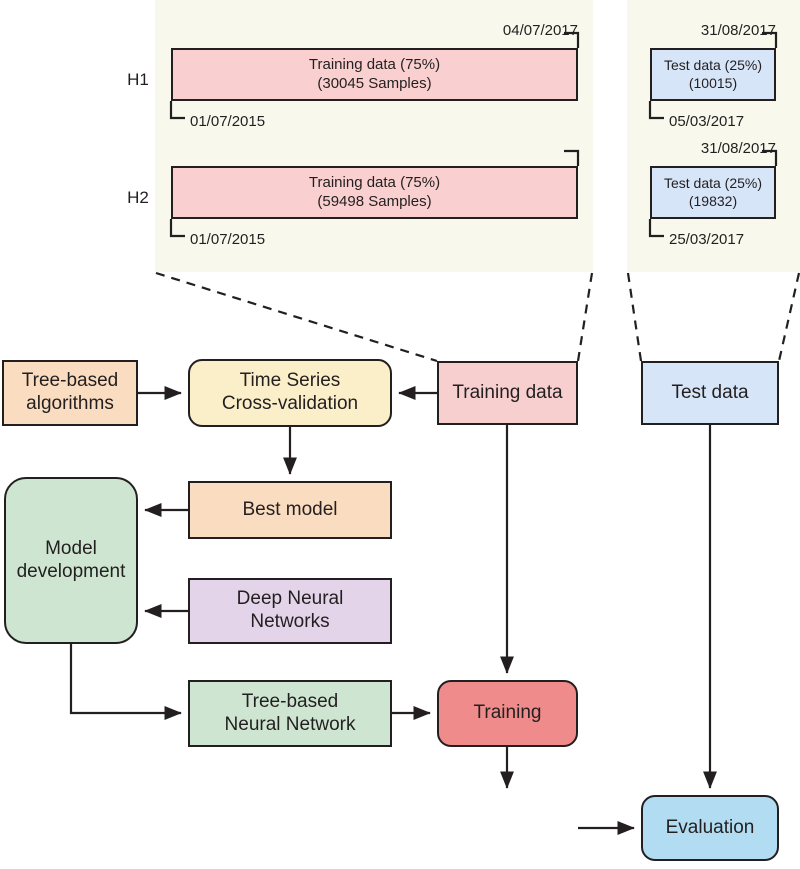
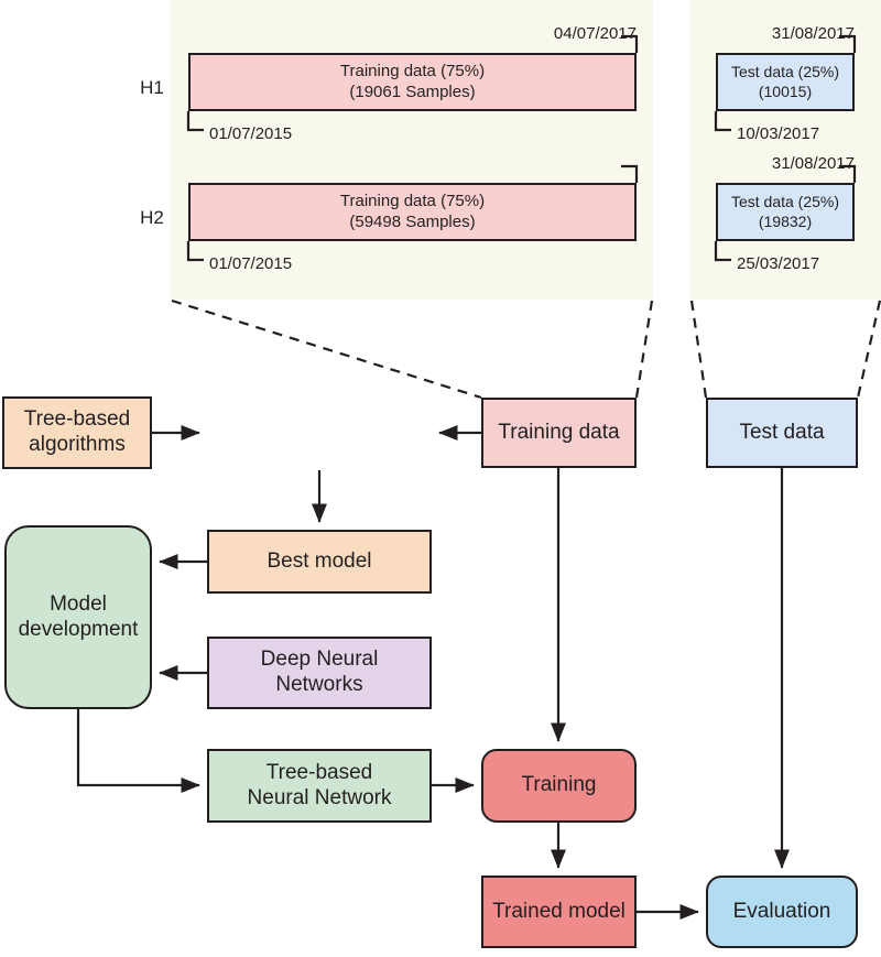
  H1
  Training data (75%)
- (30045 Samples)
+ (19061 Samples)
  04/07/2017
  01/07/2015
  Test data (25%)
  (10015)
  31/08/2017
- 05/03/2017
+ 10/03/2017
  H2
  Training data (75%)
  (59498 Samples)
  01/07/2015
  Test data (25%)
  (19832)
  31/08/2017
  25/03/2017
  Tree-based
  algorithms
- Time Series
- Cross-validation
  Training data
  Test data
  Best model
  Model
  development
  Deep Neural
  Networks
  Tree-based
  Neural Network
  Training
+ Trained model
  Evaluation
